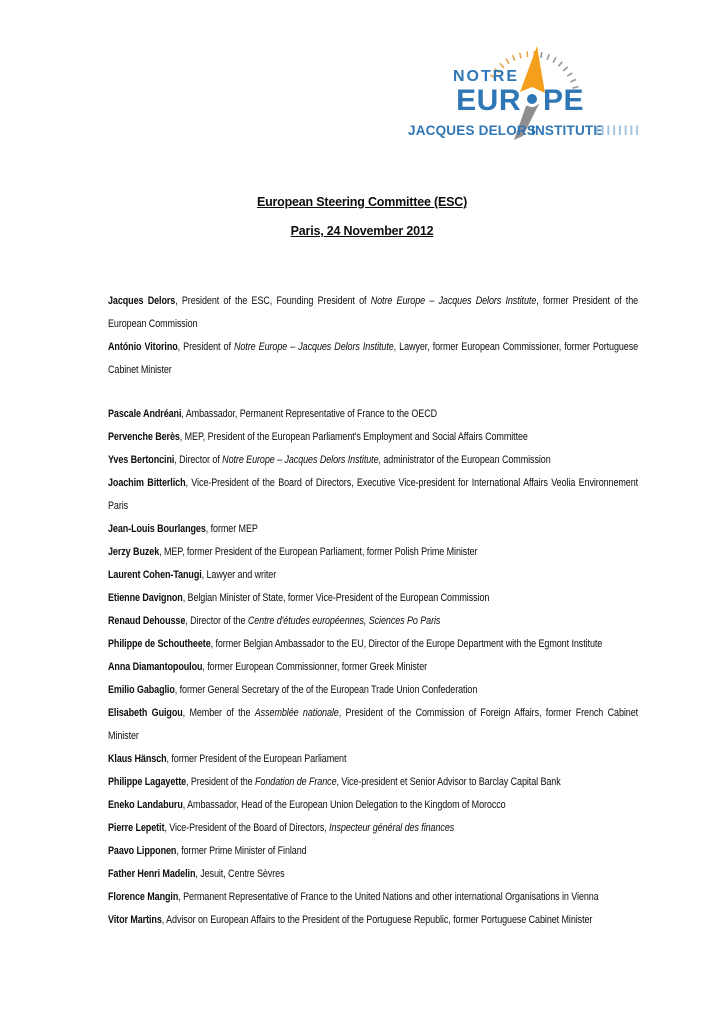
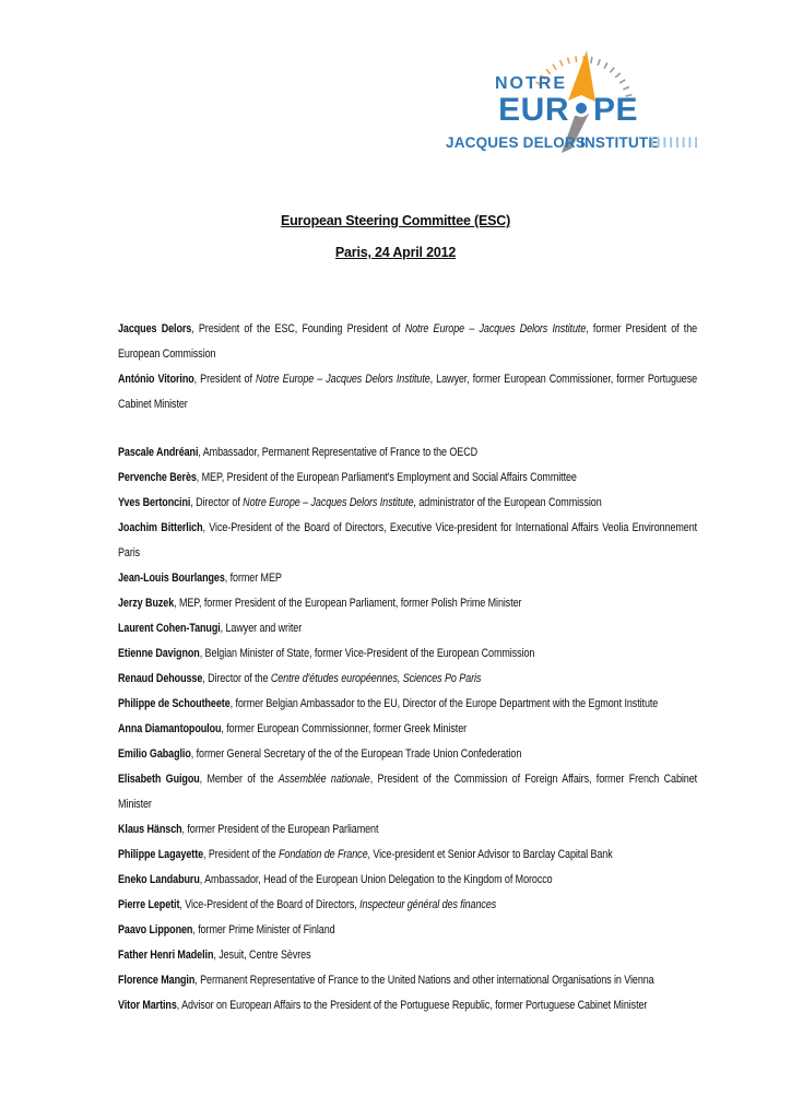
  NOTRE
  EUR
  PE
  JACQUES DELORS
  INSTITUTE
  IIIIIII
  European Steering Committee (ESC)
- Paris, 24 November 2012
+ Paris, 24 April 2012
  Jacques Delors, President of the ESC, Founding President of Notre Europe – Jacques Delors Institute, former President of the European Commission
  António Vitorino, President of Notre Europe – Jacques Delors Institute, Lawyer, former European Commissioner, former Portuguese Cabinet Minister
  Pascale Andréani, Ambassador, Permanent Representative of France to the OECD
  Pervenche Berès, MEP, President of the European Parliament's Employment and Social Affairs Committee
  Yves Bertoncini, Director of Notre Europe – Jacques Delors Institute, administrator of the European Commission
  Joachim Bitterlich, Vice-President of the Board of Directors, Executive Vice-president for International Affairs Veolia Environnement Paris
  Jean-Louis Bourlanges, former MEP
  Jerzy Buzek, MEP, former President of the European Parliament, former Polish Prime Minister
  Laurent Cohen-Tanugi, Lawyer and writer
  Etienne Davignon, Belgian Minister of State, former Vice-President of the European Commission
  Renaud Dehousse, Director of the Centre d'études européennes, Sciences Po Paris
  Philippe de Schoutheete, former Belgian Ambassador to the EU, Director of the Europe Department with the Egmont Institute
  Anna Diamantopoulou, former European Commissionner, former Greek Minister
  Emilio Gabaglio, former General Secretary of the of the European Trade Union Confederation
  Elisabeth Guigou, Member of the Assemblée nationale, President of the Commission of Foreign Affairs, former French Cabinet Minister
  Klaus Hänsch, former President of the European Parliament
  Philippe Lagayette, President of the Fondation de France, Vice-president et Senior Advisor to Barclay Capital Bank
  Eneko Landaburu, Ambassador, Head of the European Union Delegation to the Kingdom of Morocco
  Pierre Lepetit, Vice-President of the Board of Directors, Inspecteur général des finances
  Paavo Lipponen, former Prime Minister of Finland
  Father Henri Madelin, Jesuit, Centre Sèvres
  Florence Mangin, Permanent Representative of France to the United Nations and other international Organisations in Vienna
  Vitor Martins, Advisor on European Affairs to the President of the Portuguese Republic, former Portuguese Cabinet Minister
